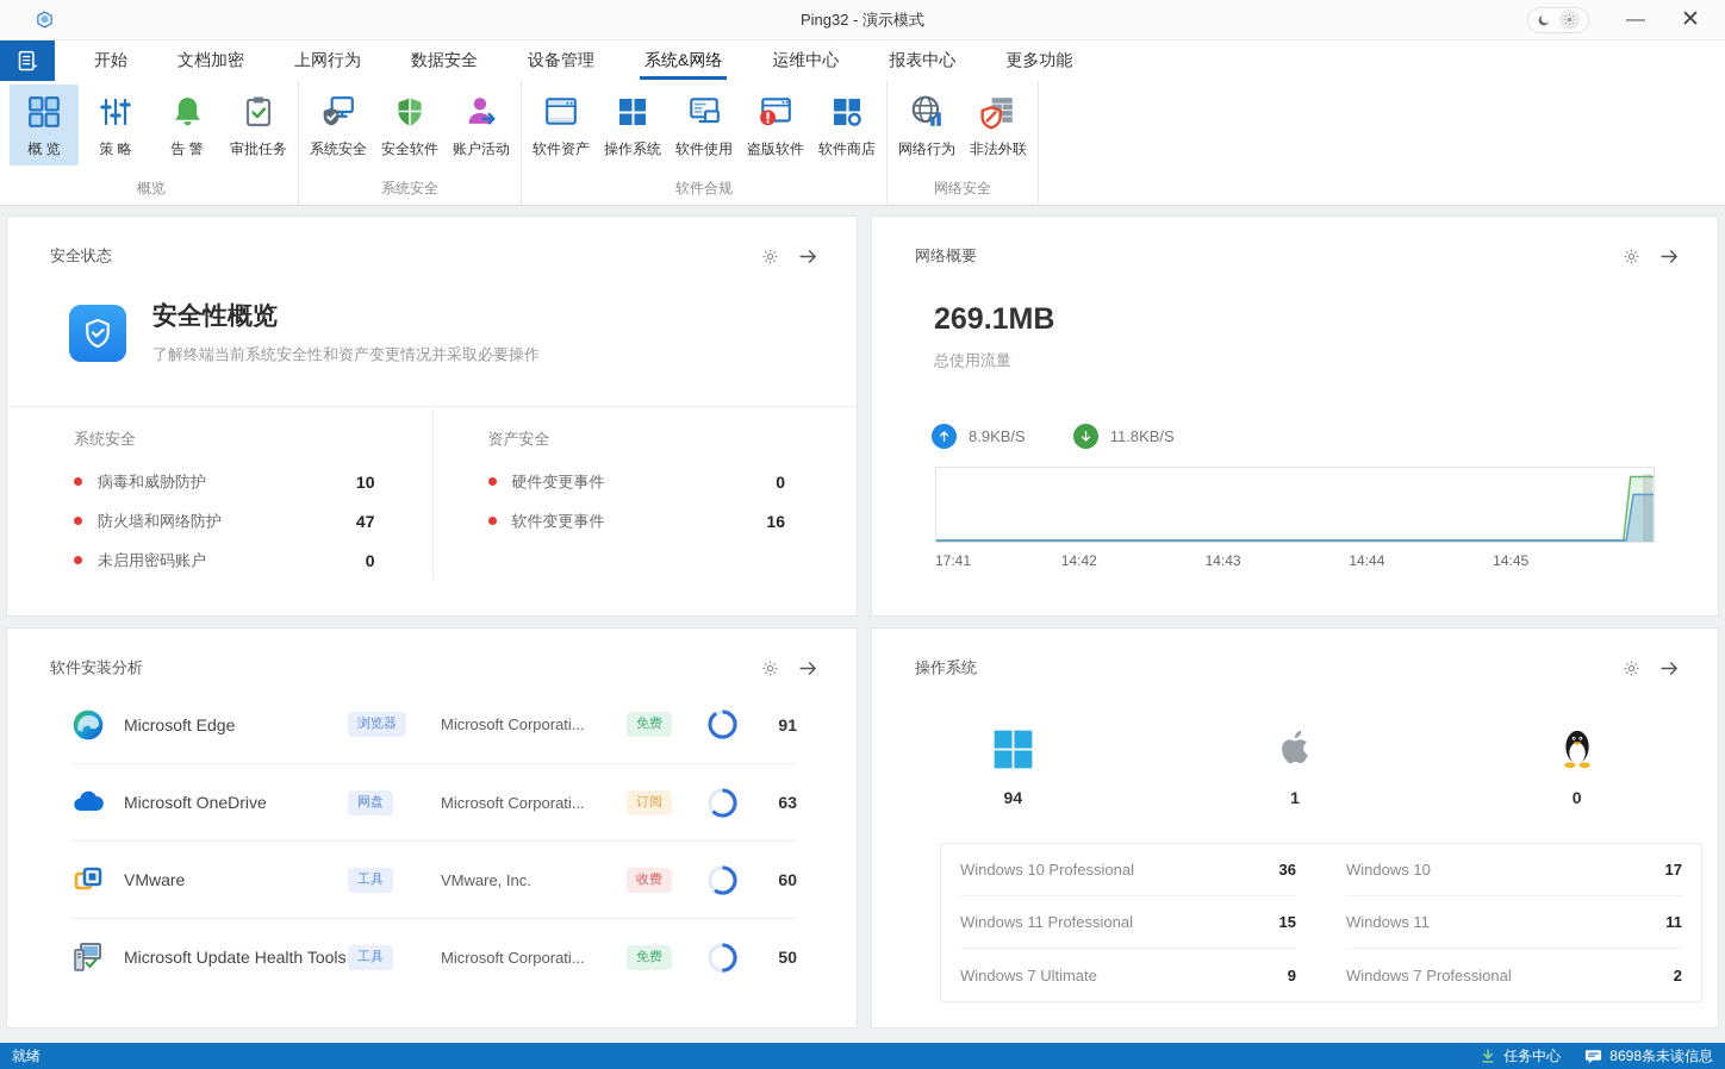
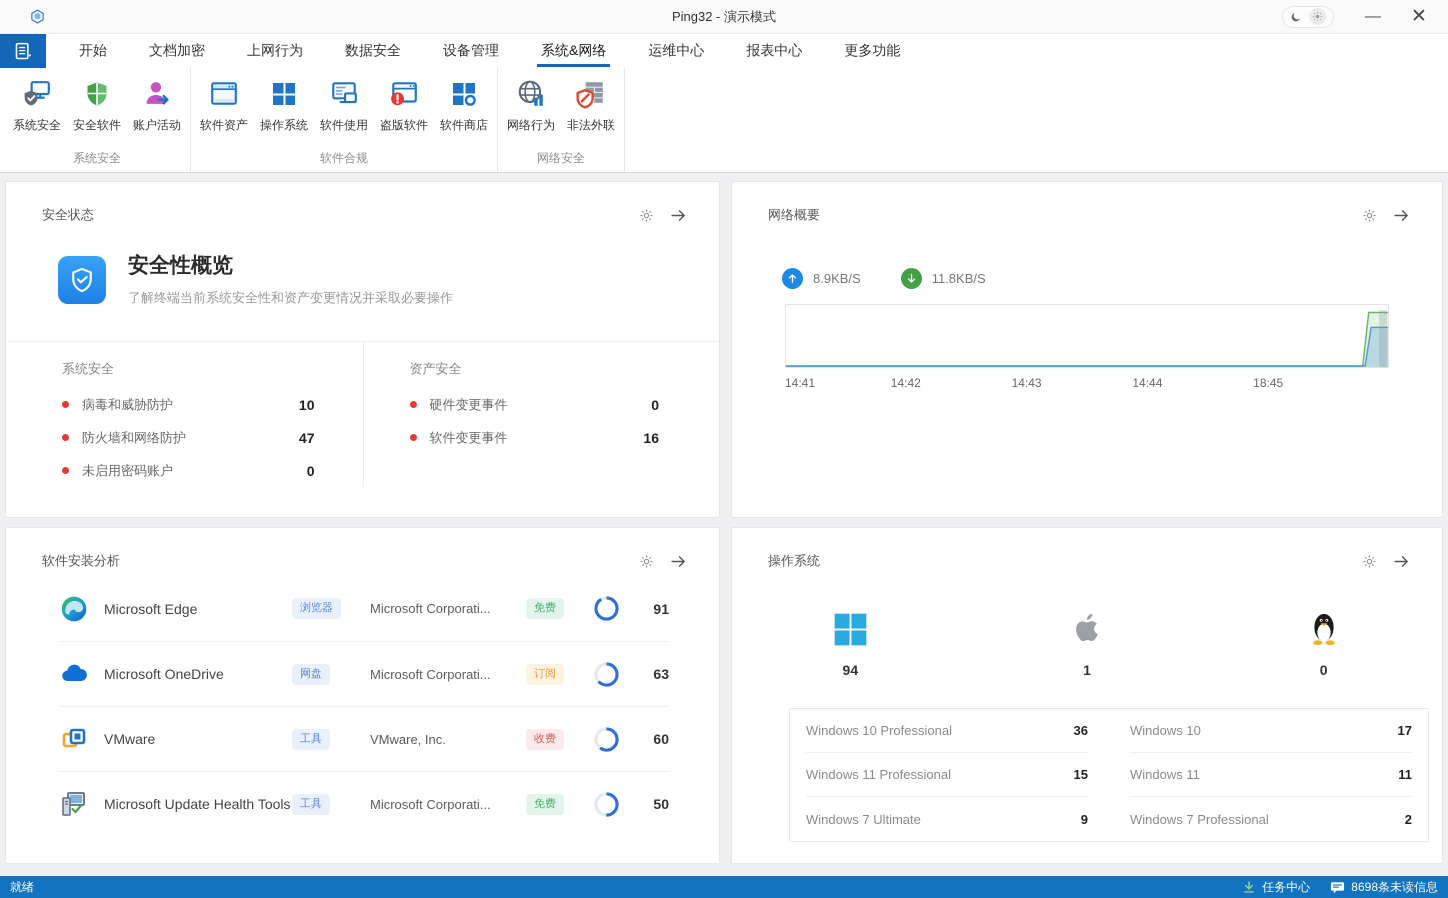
  Ping32 - 演示模式
  —
  ✕
  开始
  文档加密
  上网行为
  数据安全
  设备管理
  系统&网络
  运维中心
  报表中心
  更多功能
- 概 览
- 策 略
- 告 警
- 审批任务
- 概览
  系统安全
  安全软件
  账户活动
  系统安全
  软件资产
  操作系统
  软件使用
  盗版软件
  软件商店
  软件合规
  网络行为
  非法外联
  网络安全
  安全状态
  安全性概览
  了解终端当前系统安全性和资产变更情况并采取必要操作
  系统安全
  病毒和威胁防护
  10
  防火墙和网络防护
  47
  未启用密码账户
  0
  资产安全
  硬件变更事件
  0
  软件变更事件
  16
  网络概要
- 269.1MB
- 总使用流量
  8.9KB/S
  11.8KB/S
- 17:41
+ 14:41
  14:42
  14:43
  14:44
- 14:45
+ 18:45
  软件安装分析
  Microsoft Edge
  浏览器
  Microsoft Corporati...
  免费
  91
  Microsoft OneDrive
  网盘
  Microsoft Corporati...
  订阅
  63
  VMware
  工具
  VMware, Inc.
  收费
  60
  Microsoft Update Health Tools
  工具
  Microsoft Corporati...
  免费
  50
  操作系统
  94
  1
  0
  Windows 10 Professional
  36
  Windows 10
  17
  Windows 11 Professional
  15
  Windows 11
  11
  Windows 7 Ultimate
  9
  Windows 7 Professional
  2
  就绪
  任务中心
  8698条未读信息
